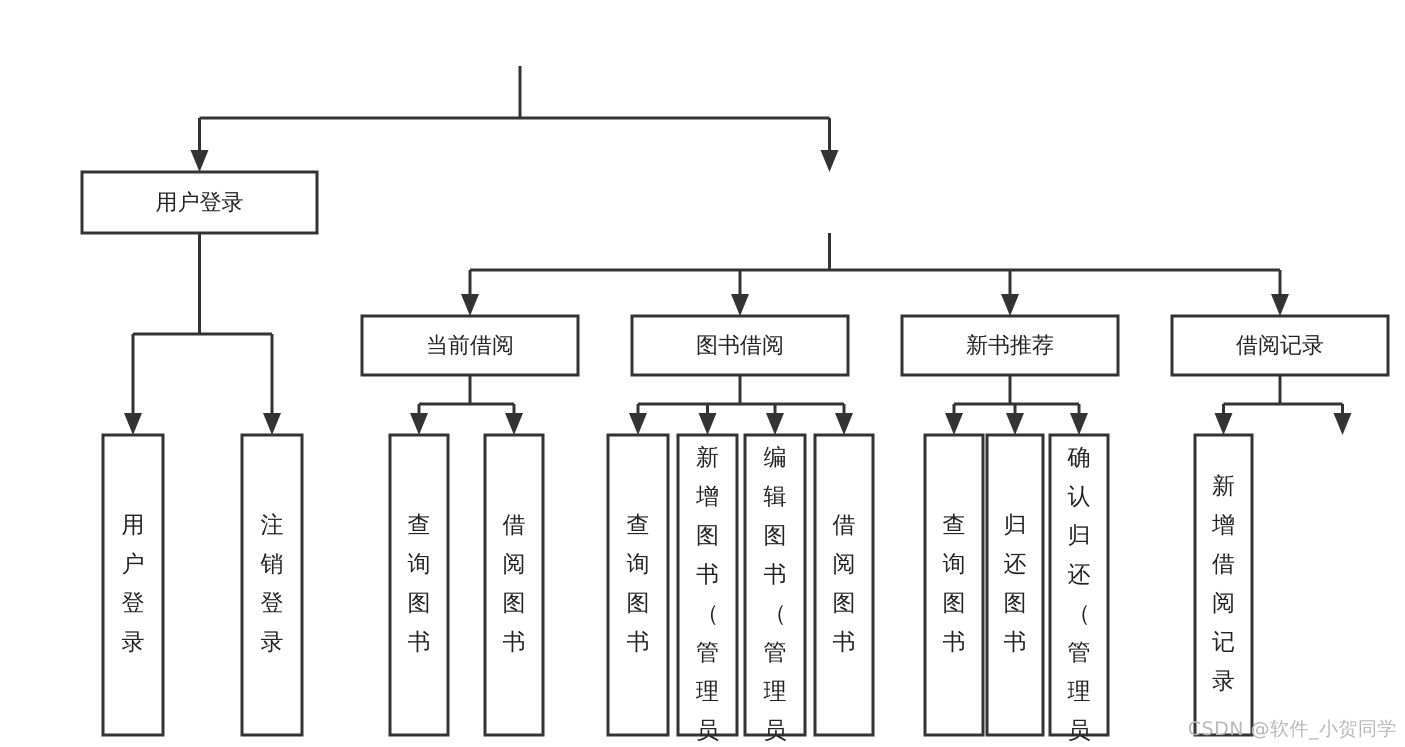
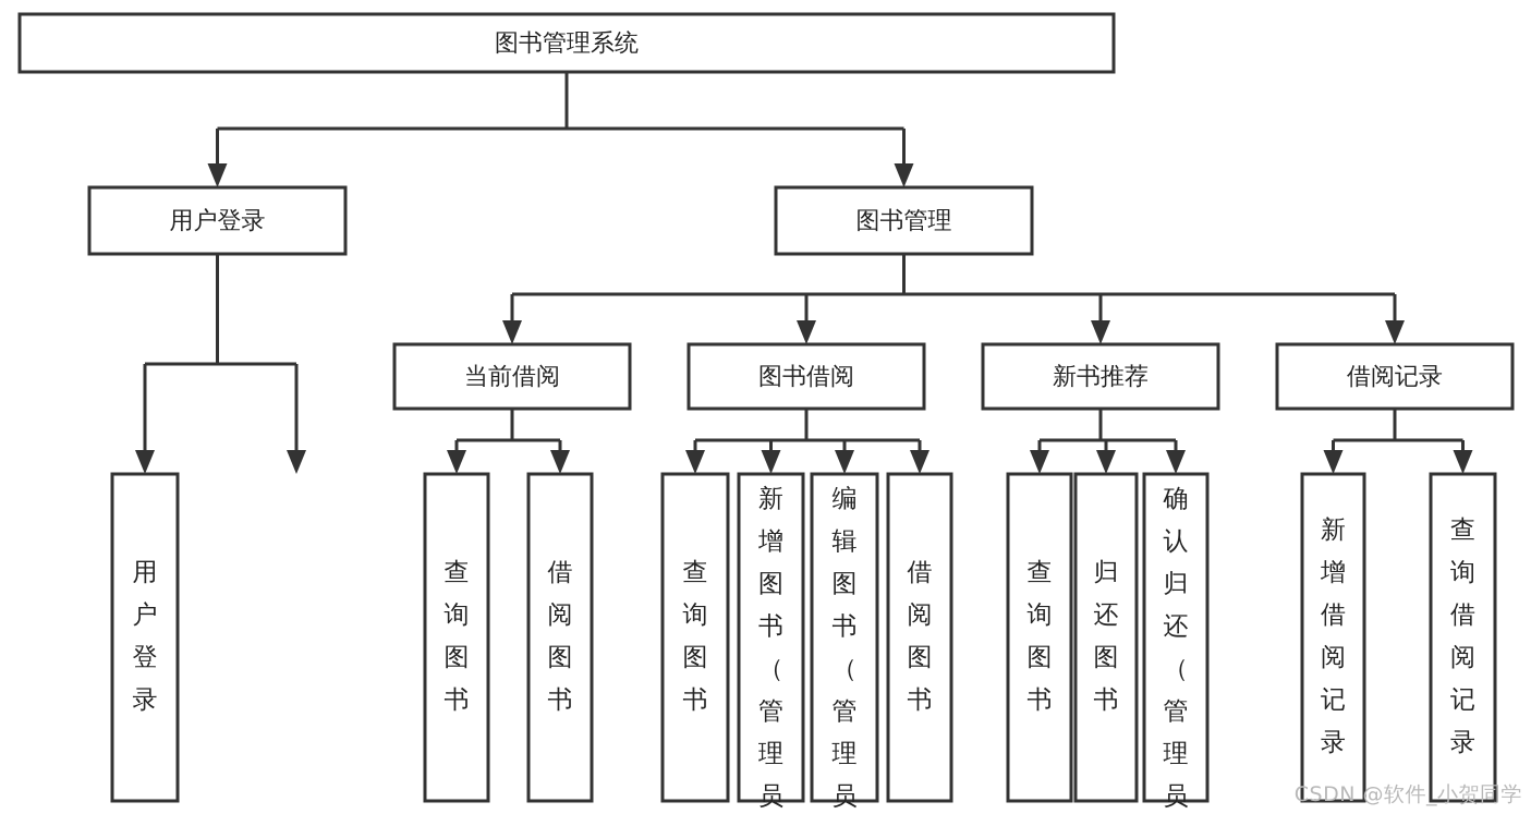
+ 图书管理系统
  用户登录
+ 图书管理
  当前借阅
  图书借阅
  新书推荐
  借阅记录
  用户登录
- 注销登录
  查询图书
  借阅图书
  查询图书
  新增图书（管理员
  编辑图书（管理员
  借阅图书
  查询图书
  归还图书
  确认归还（管理员
  新增借阅记录
+ 查询借阅记录
  CSDN @软件_小贺同学
